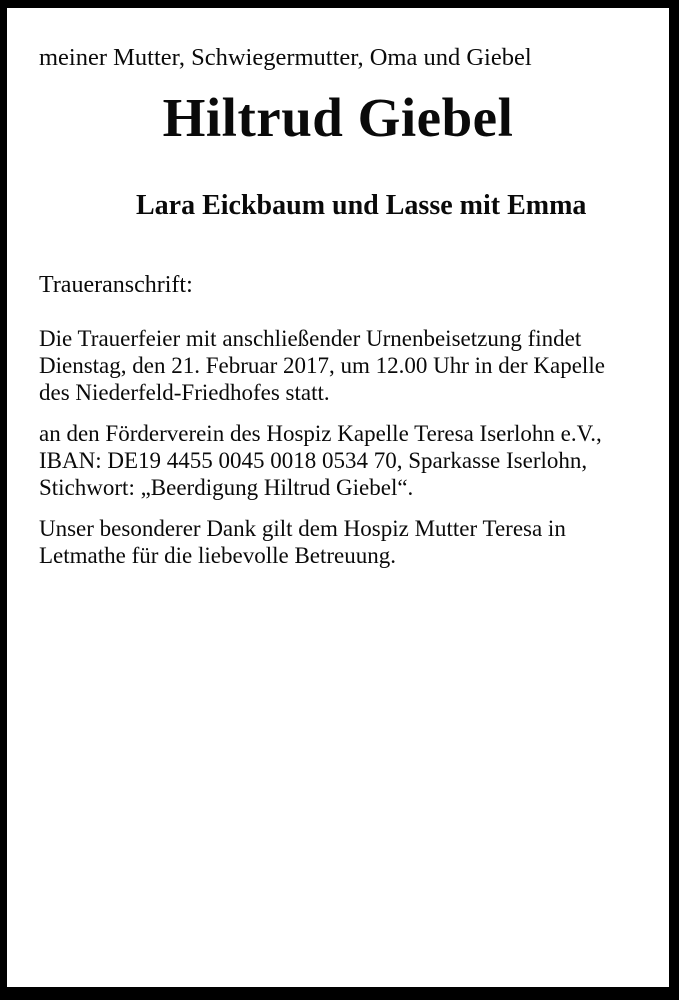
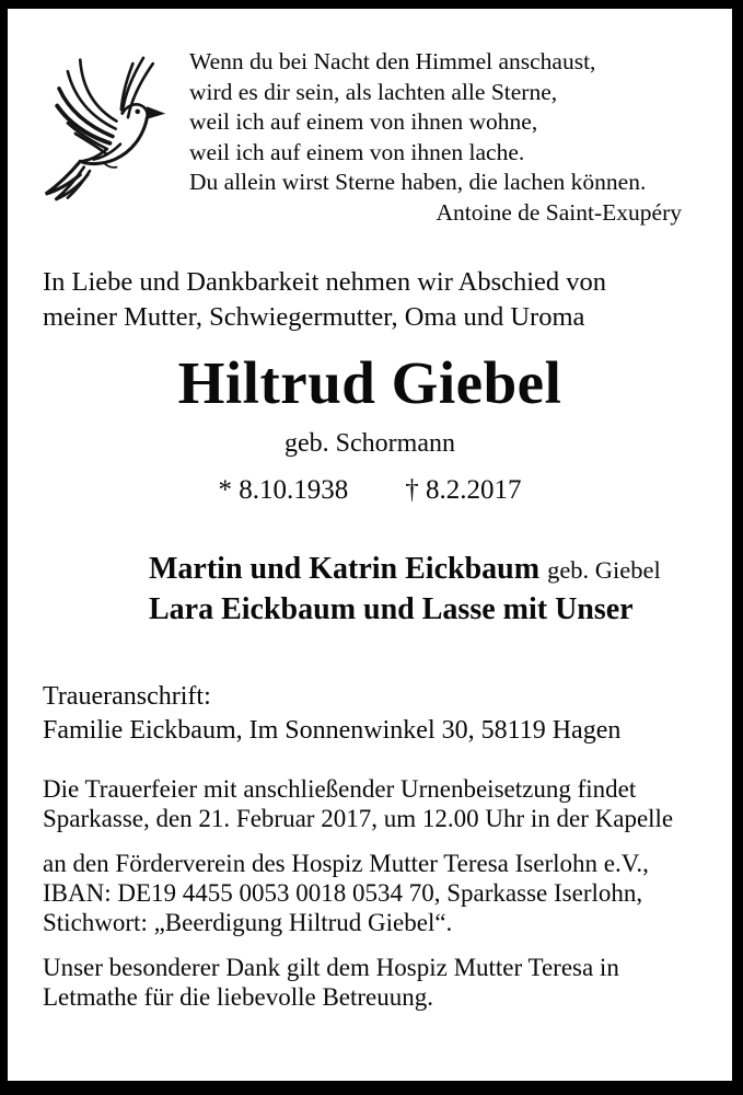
+ Wenn du bei Nacht den Himmel anschaust,
+ wird es dir sein, als lachten alle Sterne,
+ weil ich auf einem von ihnen wohne,
+ weil ich auf einem von ihnen lache.
+ Du allein wirst Sterne haben, die lachen können.
+ Antoine de Saint-Exupéry
+ In Liebe und Dankbarkeit nehmen wir Abschied von
- meiner Mutter, Schwiegermutter, Oma und Giebel
+ meiner Mutter, Schwiegermutter, Oma und Uroma
  Hiltrud Giebel
+ geb. Schormann
+ * 8.10.1938
+ † 8.2.2017
+ Martin und Katrin Eickbaum geb. Giebel
- Lara Eickbaum und Lasse mit Emma
+ Lara Eickbaum und Lasse mit Unser
  Traueranschrift:
+ Familie Eickbaum, Im Sonnenwinkel 30, 58119 Hagen
  Die Trauerfeier mit anschließender Urnenbeisetzung findet
- Dienstag, den 21. Februar 2017, um 12.00 Uhr in der Kapelle
+ Sparkasse, den 21. Februar 2017, um 12.00 Uhr in der Kapelle
- des Niederfeld-Friedhofes statt.
- an den Förderverein des Hospiz Kapelle Teresa Iserlohn e.V.,
+ an den Förderverein des Hospiz Mutter Teresa Iserlohn e.V.,
- IBAN: DE19 4455 0045 0018 0534 70, Sparkasse Iserlohn,
+ IBAN: DE19 4455 0053 0018 0534 70, Sparkasse Iserlohn,
  Stichwort: „Beerdigung Hiltrud Giebel“.
  Unser besonderer Dank gilt dem Hospiz Mutter Teresa in
  Letmathe für die liebevolle Betreuung.
